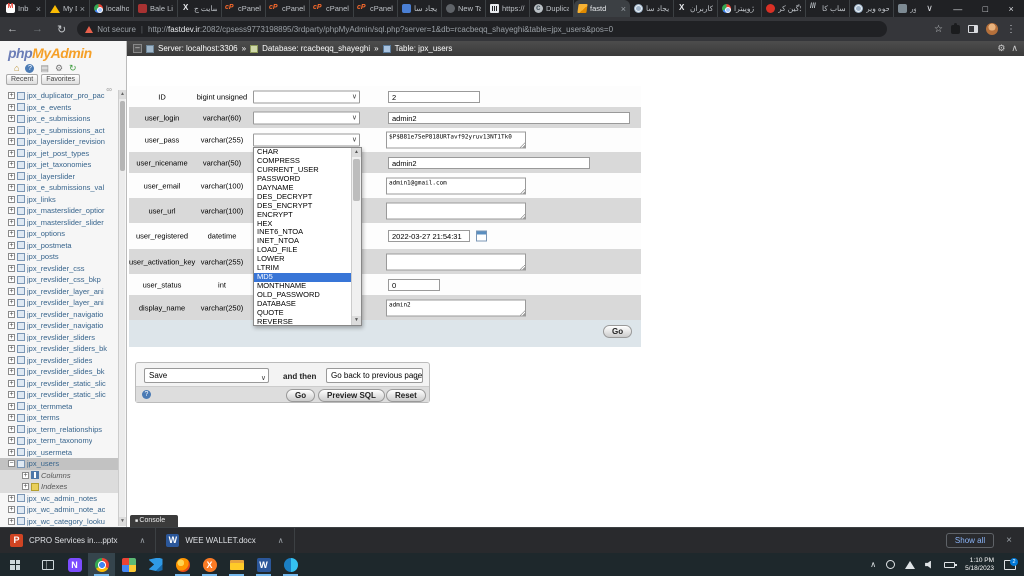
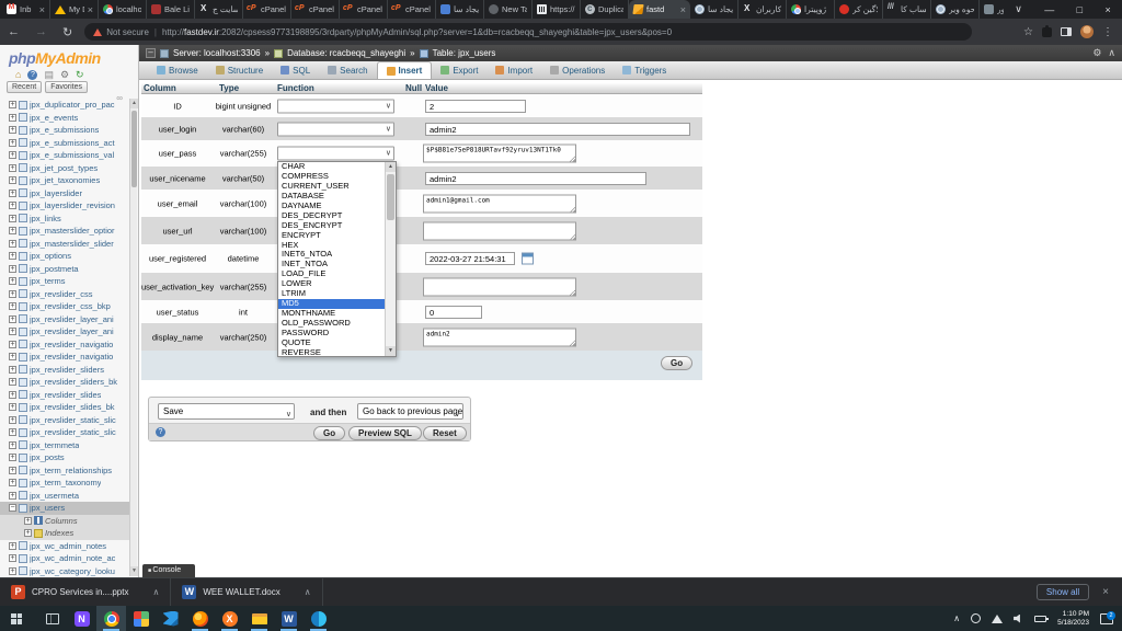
  Inb
  ×
  ×
  localho
  Bale Li
  سایت ج
  cPanel
  cPanel
  cPanel
  cPanel
  یجاد سا
  New Ta
  https://
  Duplica
  fastd
  ×
  یجاد سا
  کاربران
  ژوپیترا
  اگین کر
  ساب کا
  حوه وير
  ∨
  —
  □
  ×
  ←
  →
  ↻
  Not secure
  |
  http://fastdev.ir:2082/cpsess9773198895/3rdparty/phpMyAdmin/sql.php?server=1&db=rcacbeqq_shayeghi&table=jpx_users&pos=0
  ☆
  ⋮
  phpMyAdmin
  ⌂
  ▤
  ⚙
  ↻
  ∞
  jpx_duplicator_pro_pac
  jpx_e_events
  jpx_e_submissions
  jpx_e_submissions_act
- jpx_layerslider_revision
+ jpx_e_submissions_val
  jpx_jet_post_types
  jpx_jet_taxonomies
  jpx_layerslider
- jpx_e_submissions_val
+ jpx_layerslider_revision
  jpx_links
  jpx_masterslider_optior
  jpx_masterslider_slider
  jpx_options
  jpx_postmeta
- jpx_posts
+ jpx_terms
  jpx_revslider_css
  jpx_revslider_css_bkp
  jpx_revslider_layer_ani
  jpx_revslider_layer_ani
  jpx_revslider_navigatio
  jpx_revslider_navigatio
  jpx_revslider_sliders
  jpx_revslider_sliders_bk
  jpx_revslider_slides
  jpx_revslider_slides_bk
  jpx_revslider_static_slic
  jpx_revslider_static_slic
  jpx_termmeta
- jpx_terms
+ jpx_posts
  jpx_term_relationships
  jpx_term_taxonomy
  jpx_usermeta
  jpx_users
  Columns
  Indexes
  jpx_wc_admin_notes
  jpx_wc_admin_note_ac
  jpx_wc_category_looku
  –
  Server: localhost:3306
  »
  Database: rcacbeqq_shayeghi
  »
  Table: jpx_users
  ⚙
  ∧
+ Browse
+ Structure
+ SQL
+ Search
+ Insert
+ Export
+ Import
+ Operations
+ Triggers
+ Column
+ Type
+ Function
+ Null
+ Value
  ID
  bigint unsigned
  2
  user_login
  varchar(60)
  admin2
  user_pass
  varchar(255)
  user_nicename
  varchar(50)
  admin2
  user_email
  varchar(100)
  user_url
  varchar(100)
  user_registered
  datetime
  2022-03-27 21:54:31
  user_activation_key
  varchar(255)
  user_status
  int
  0
  display_name
  varchar(250)
  Go
  CHAR
  COMPRESS
  CURRENT_USER
- PASSWORD
+ DATABASE
  DAYNAME
  DES_DECRYPT
  DES_ENCRYPT
  ENCRYPT
  HEX
  INET6_NTOA
  INET_NTOA
  LOAD_FILE
  LOWER
  LTRIM
  MD5
  MONTHNAME
  OLD_PASSWORD
- DATABASE
+ PASSWORD
  QUOTE
  REVERSE
  Save
  and then
  Go back to previous page
  Go
  Preview SQL
  Reset
  P
  CPRO Services in....pptx
  ∧
  W
  WEE WALLET.docx
  ∧
  Show all
  ×
  N
  X
  W
  ∧
